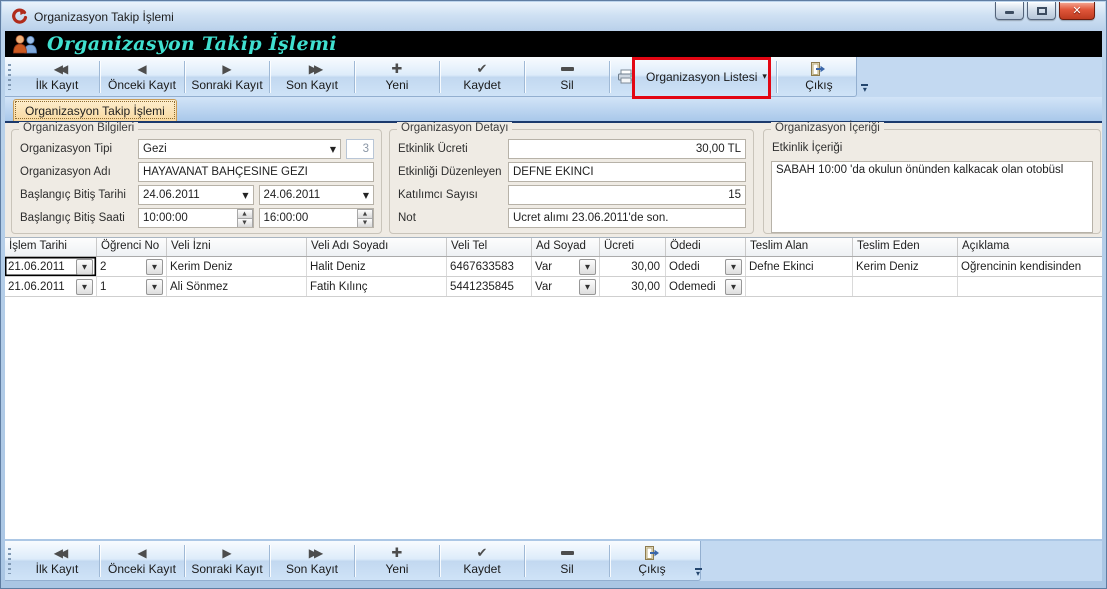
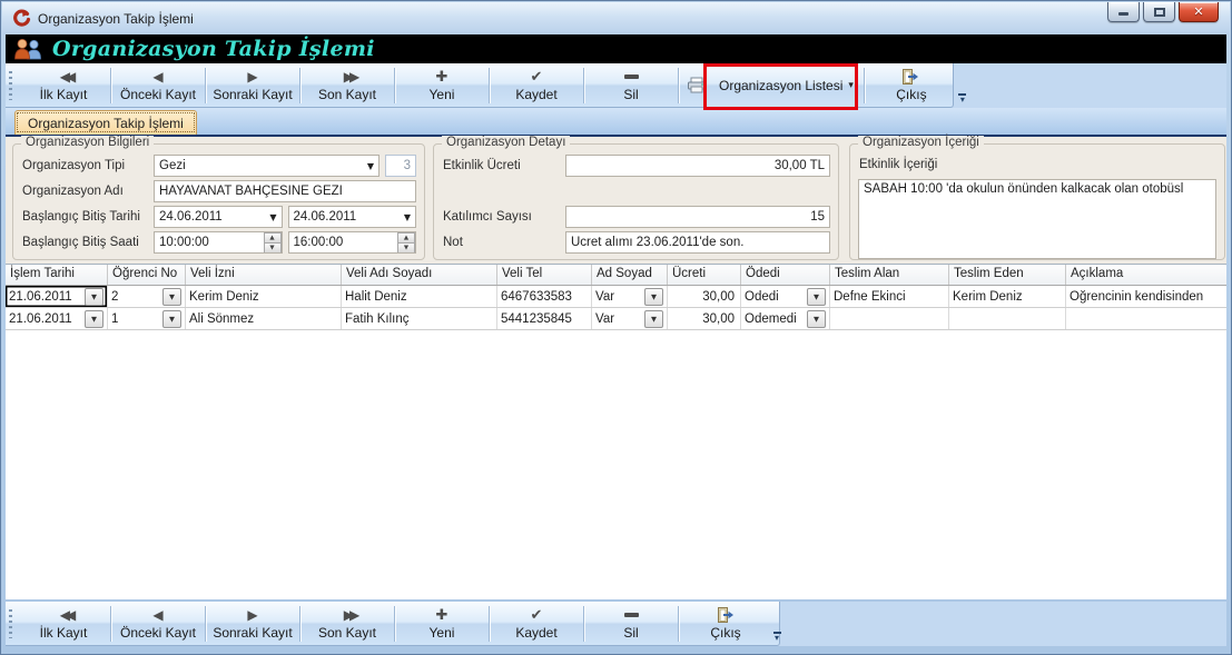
  Organizasyon Takip İşlemi
  ✕
  Organizasyon Takip İşlemi
  İlk Kayıt
  Önceki Kayıt
  Sonraki Kayıt
  Son Kayıt
  Yeni
  Kaydet
  Sil
  Organizasyon Listesi
  ▾
  Çıkış
  Organizasyon Takip İşlemi
  Organizasyon Bilgileri
  Organizasyon Tipi
  Gezi
  ▼
  3
  Organizasyon Adı
  HAYAVANAT BAHÇESİNE GEZİ
  Başlangıç Bitiş Tarihi
  24.06.2011
  ▼
  24.06.2011
  ▼
  Başlangıç Bitiş Saati
  10:00:00
  16:00:00
  Organizasyon Detayı
  Etkinlik Ücreti
  30,00 TL
- Etkinliği Düzenleyen
- DEFNE EKİNCİ
  Katılımcı Sayısı
  15
  Not
  Ücret alımı 23.06.2011'de son.
  Organizasyon İçeriği
  Etkinlik İçeriği
  SABAH 10:00 'da okulun önünden kalkacak olan otobüsl
  İşlem Tarihi
  Öğrenci No
  Veli İzni
  Veli Adı Soyadı
  Veli Tel
  Ad Soyad
  Ücreti
  Ödedi
  Teslim Alan
  Teslim Eden
  Açıklama
  21.06.2011
  ▼
  2
  ▼
  Kerim Deniz
  Halit Deniz
  6467633583
  Var
  ▼
  30,00
  Ödedi
  ▼
  Defne Ekinci
  Kerim Deniz
  Öğrencinin kendisinden
  21.06.2011
  ▼
  1
  ▼
  Ali Sönmez
  Fatih Kılınç
  5441235845
  Var
  ▼
  30,00
  Ödemedi
  ▼
  İlk Kayıt
  Önceki Kayıt
  Sonraki Kayıt
  Son Kayıt
  Yeni
  Kaydet
  Sil
  Çıkış
